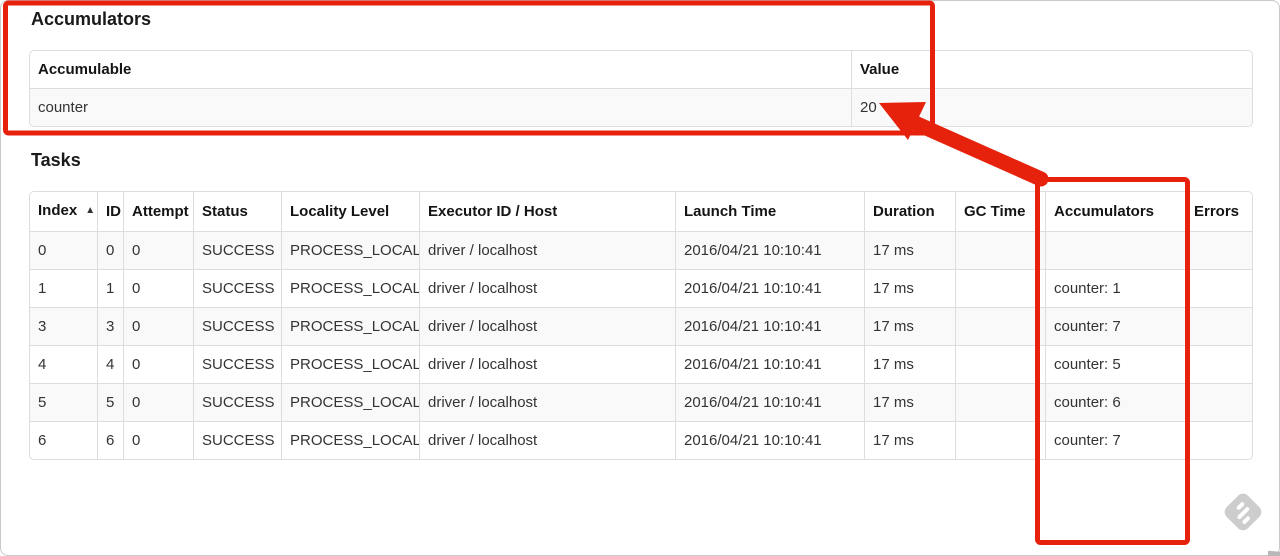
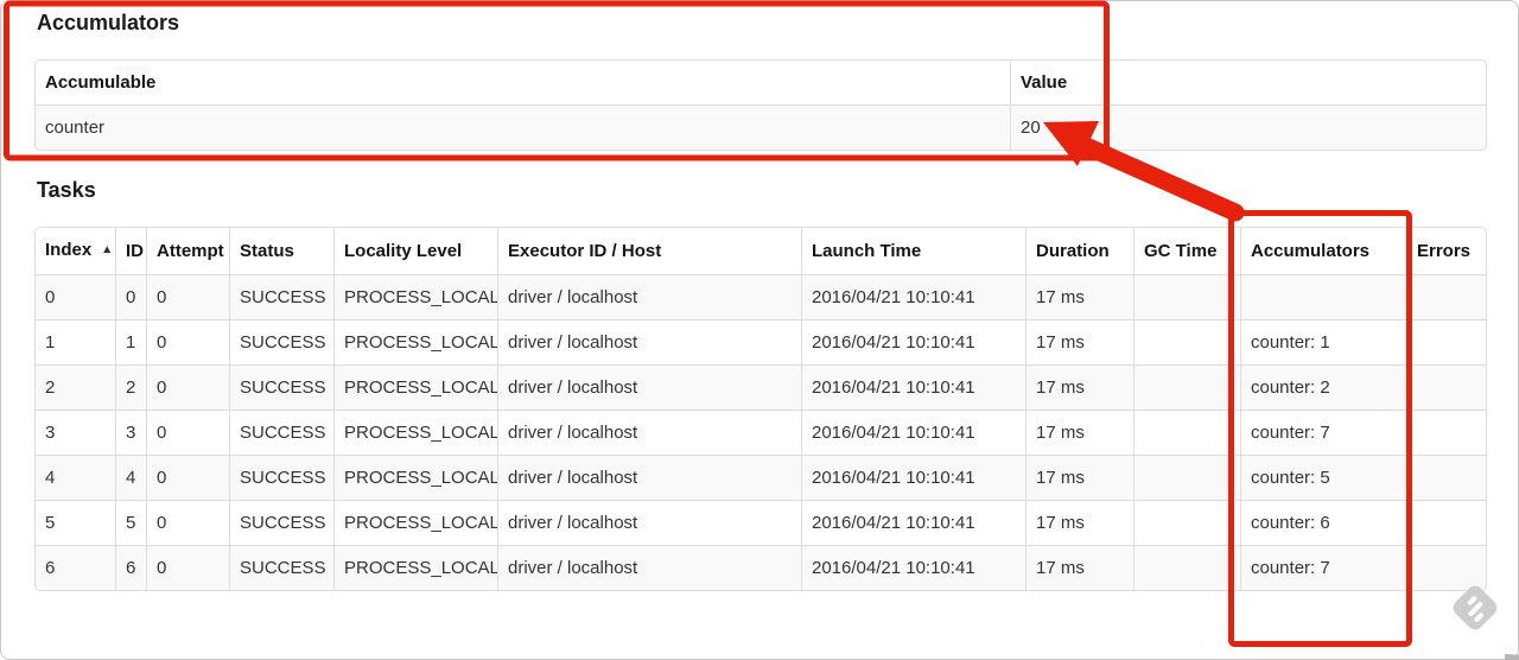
  Accumulators
  Accumulable	Value
  counter	20
  Tasks
  Index ▲	ID	Attempt	Status	Locality Level	Executor ID / Host	Launch Time	Duration	GC Time	Accumulators	Errors
  0	0	0	SUCCESS	PROCESS_LOCAL	driver / localhost	2016/04/21 10:10:41	17 ms
  1	1	0	SUCCESS	PROCESS_LOCAL	driver / localhost	2016/04/21 10:10:41	17 ms		counter: 1
+ 2	2	0	SUCCESS	PROCESS_LOCAL	driver / localhost	2016/04/21 10:10:41	17 ms		counter: 2
  3	3	0	SUCCESS	PROCESS_LOCAL	driver / localhost	2016/04/21 10:10:41	17 ms		counter: 7
  4	4	0	SUCCESS	PROCESS_LOCAL	driver / localhost	2016/04/21 10:10:41	17 ms		counter: 5
  5	5	0	SUCCESS	PROCESS_LOCAL	driver / localhost	2016/04/21 10:10:41	17 ms		counter: 6
  6	6	0	SUCCESS	PROCESS_LOCAL	driver / localhost	2016/04/21 10:10:41	17 ms		counter: 7
